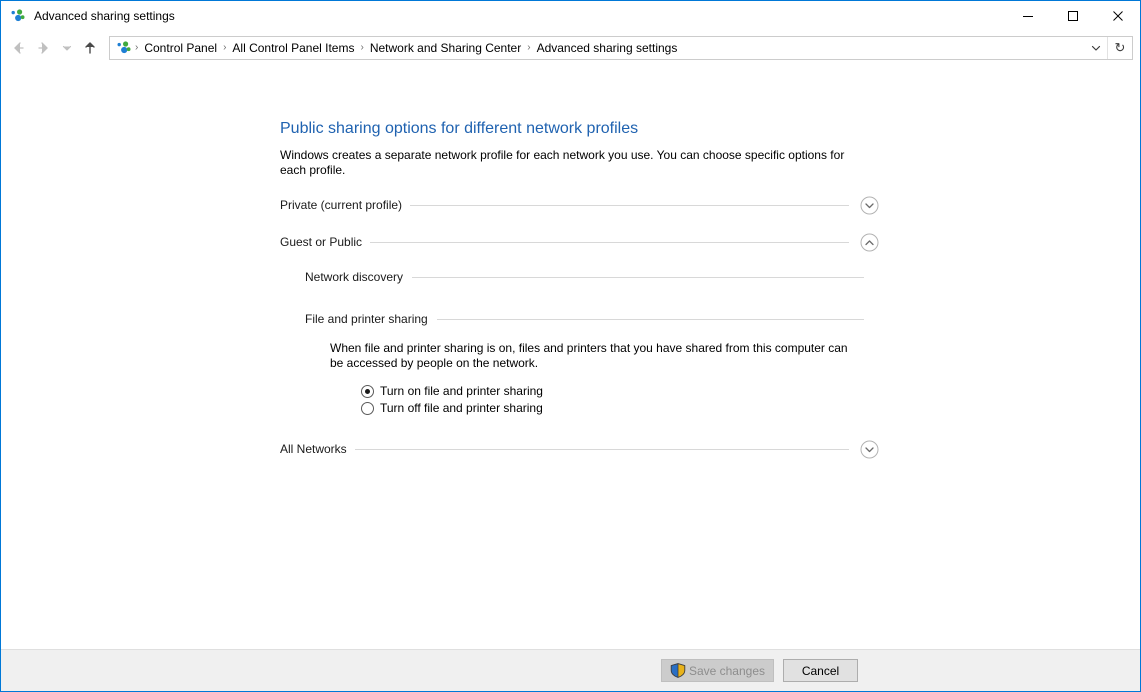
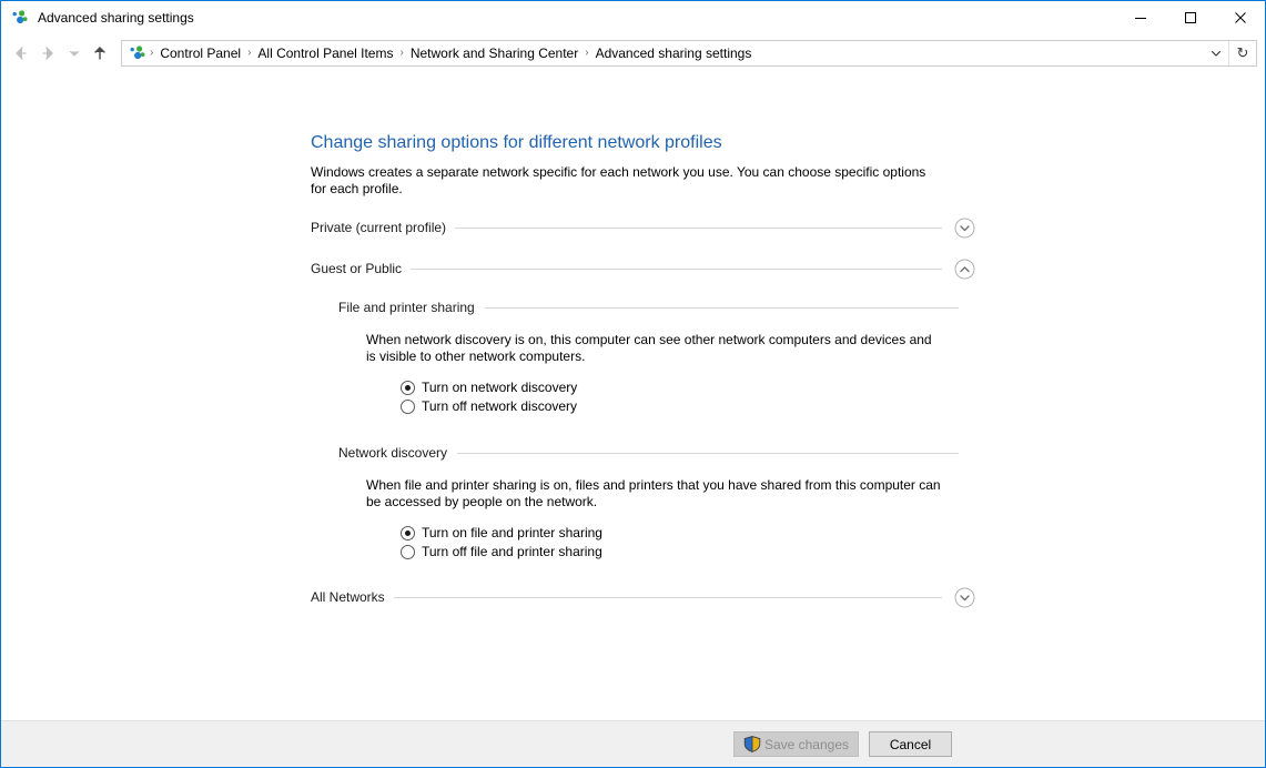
  Advanced sharing settings
  ›
  Control Panel
  ›
  All Control Panel Items
  ›
  Network and Sharing Center
  ›
  Advanced sharing settings
  ↻
- Public sharing options for different network profiles
+ Change sharing options for different network profiles
- Windows creates a separate network profile for each network you use. You can choose specific options for each profile.
+ Windows creates a separate network specific for each network you use. You can choose specific options for each profile.
  Private (current profile)
  Guest or Public
- Network discovery
+ File and printer sharing
+ When network discovery is on, this computer can see other network computers and devices and is visible to other network computers.
+ Turn on network discovery
+ Turn off network discovery
- File and printer sharing
+ Network discovery
  When file and printer sharing is on, files and printers that you have shared from this computer can be accessed by people on the network.
  Turn on file and printer sharing
  Turn off file and printer sharing
  All Networks
  Save changes
  Cancel
